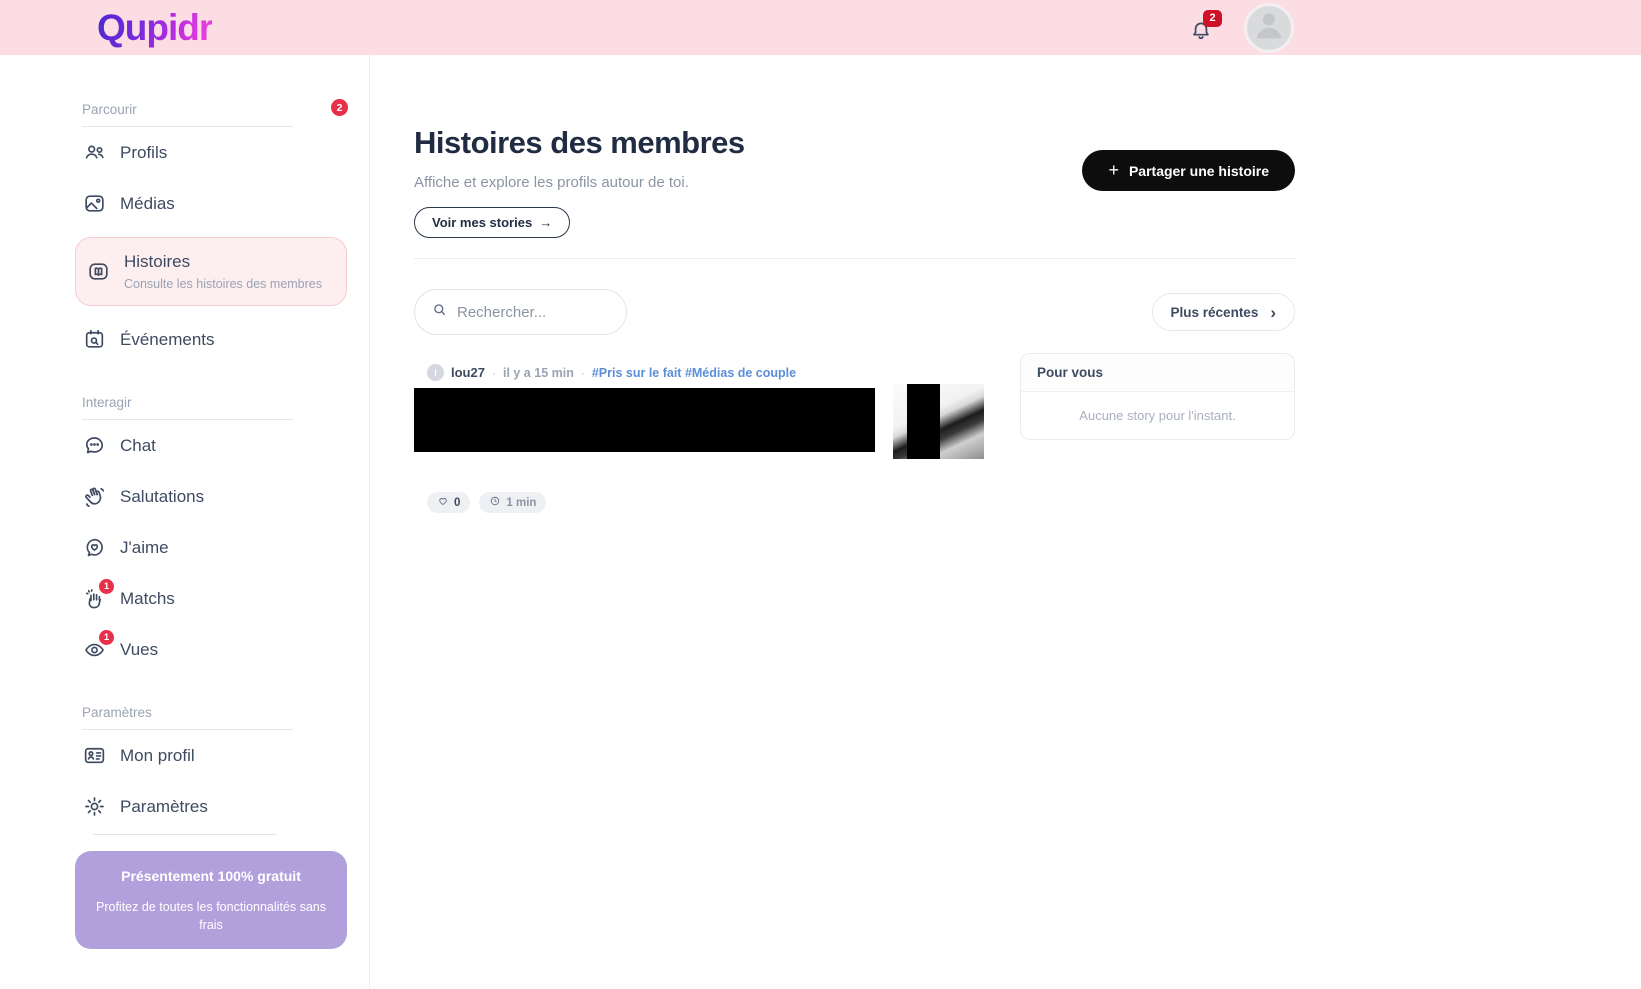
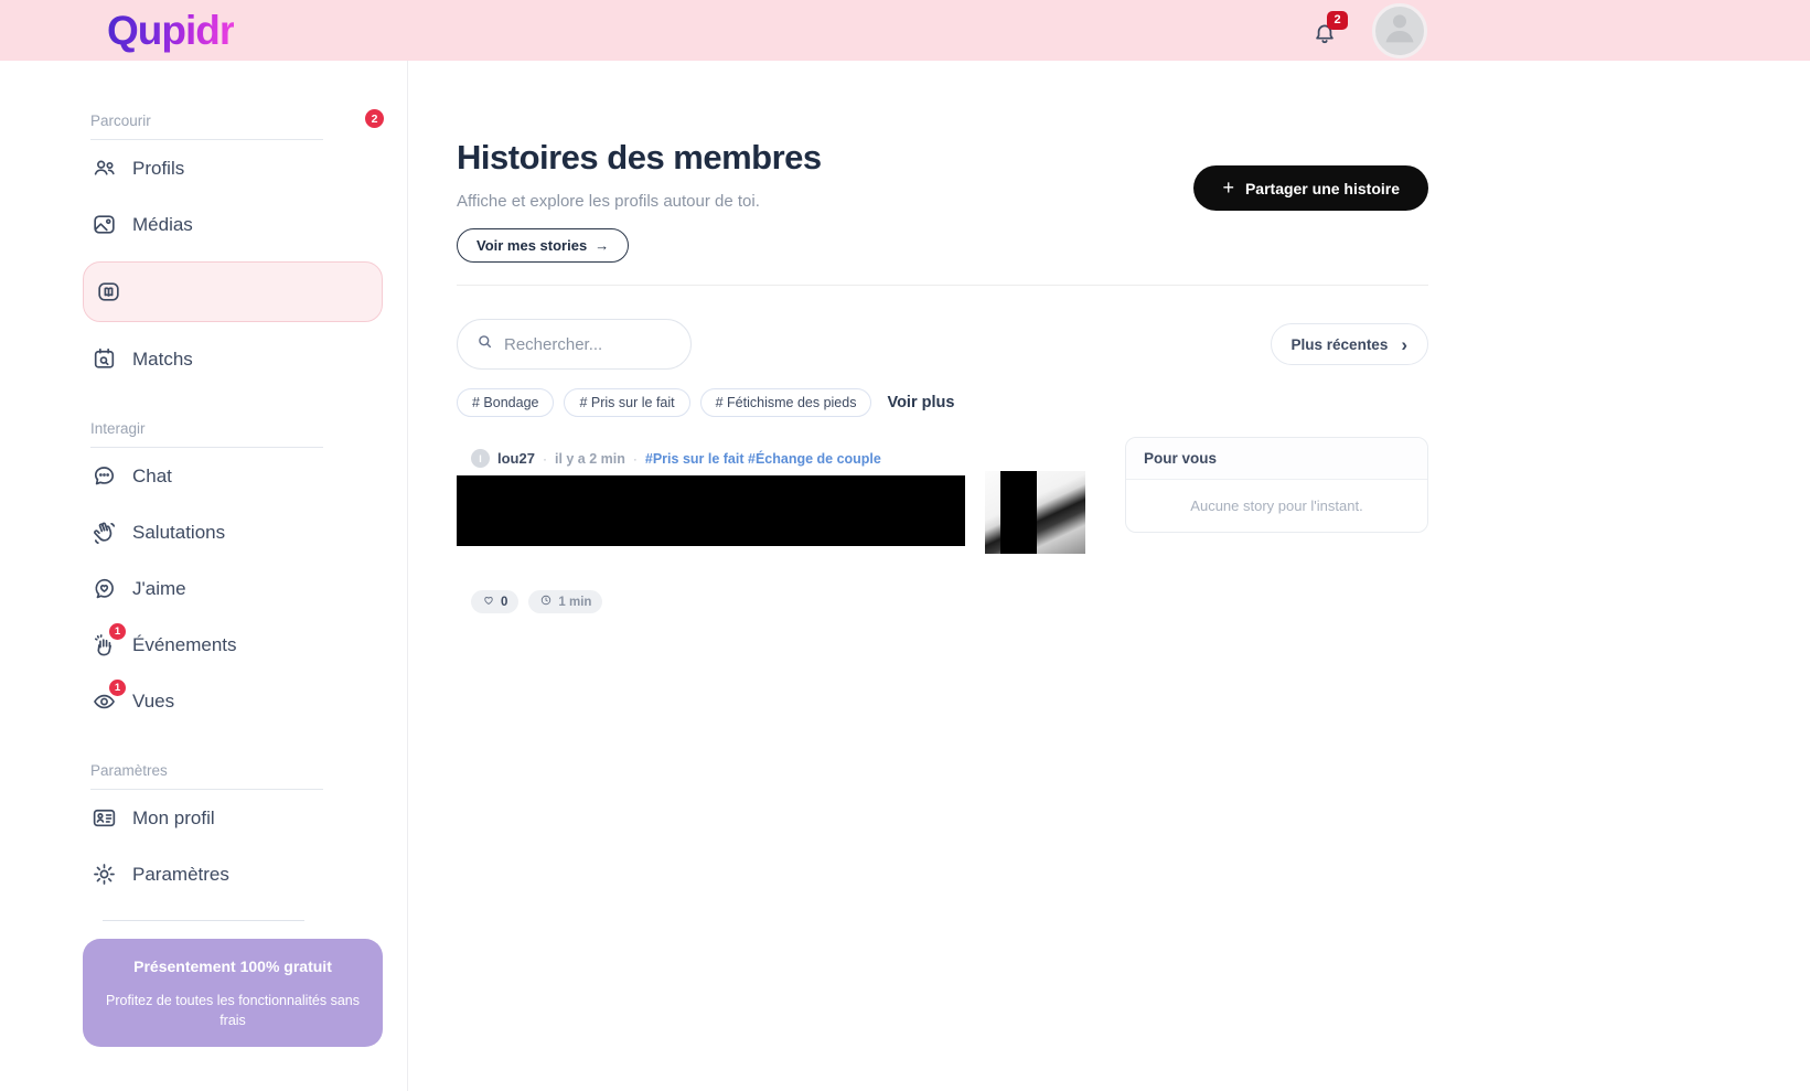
  Qupidr
  2
  Parcourir
  2
  Profils
  Médias
- Histoires
- Consulte les histoires des membres
- Événements
+ Matchs
  Interagir
  Chat
  Salutations
  J'aime
  1
- Matchs
+ Événements
  1
  Vues
  Paramètres
  Mon profil
  Paramètres
  Présentement 100% gratuit
  Profitez de toutes les fonctionnalités sans frais
  Histoires des membres
  Affiche et explore les profils autour de toi.
  Voir mes stories
  →
  +
  Partager une histoire
  Rechercher...
  Plus récentes
  ›
+ # Bondage
+ # Pris sur le fait
+ # Fétichisme des pieds
+ Voir plus
  l
  lou27
  ·
- il y a 15 min
+ il y a 2 min
  ·
- #Pris sur le fait #Médias de couple
+ #Pris sur le fait #Échange de couple
  0
  1 min
  Pour vous
  Aucune story pour l'instant.
